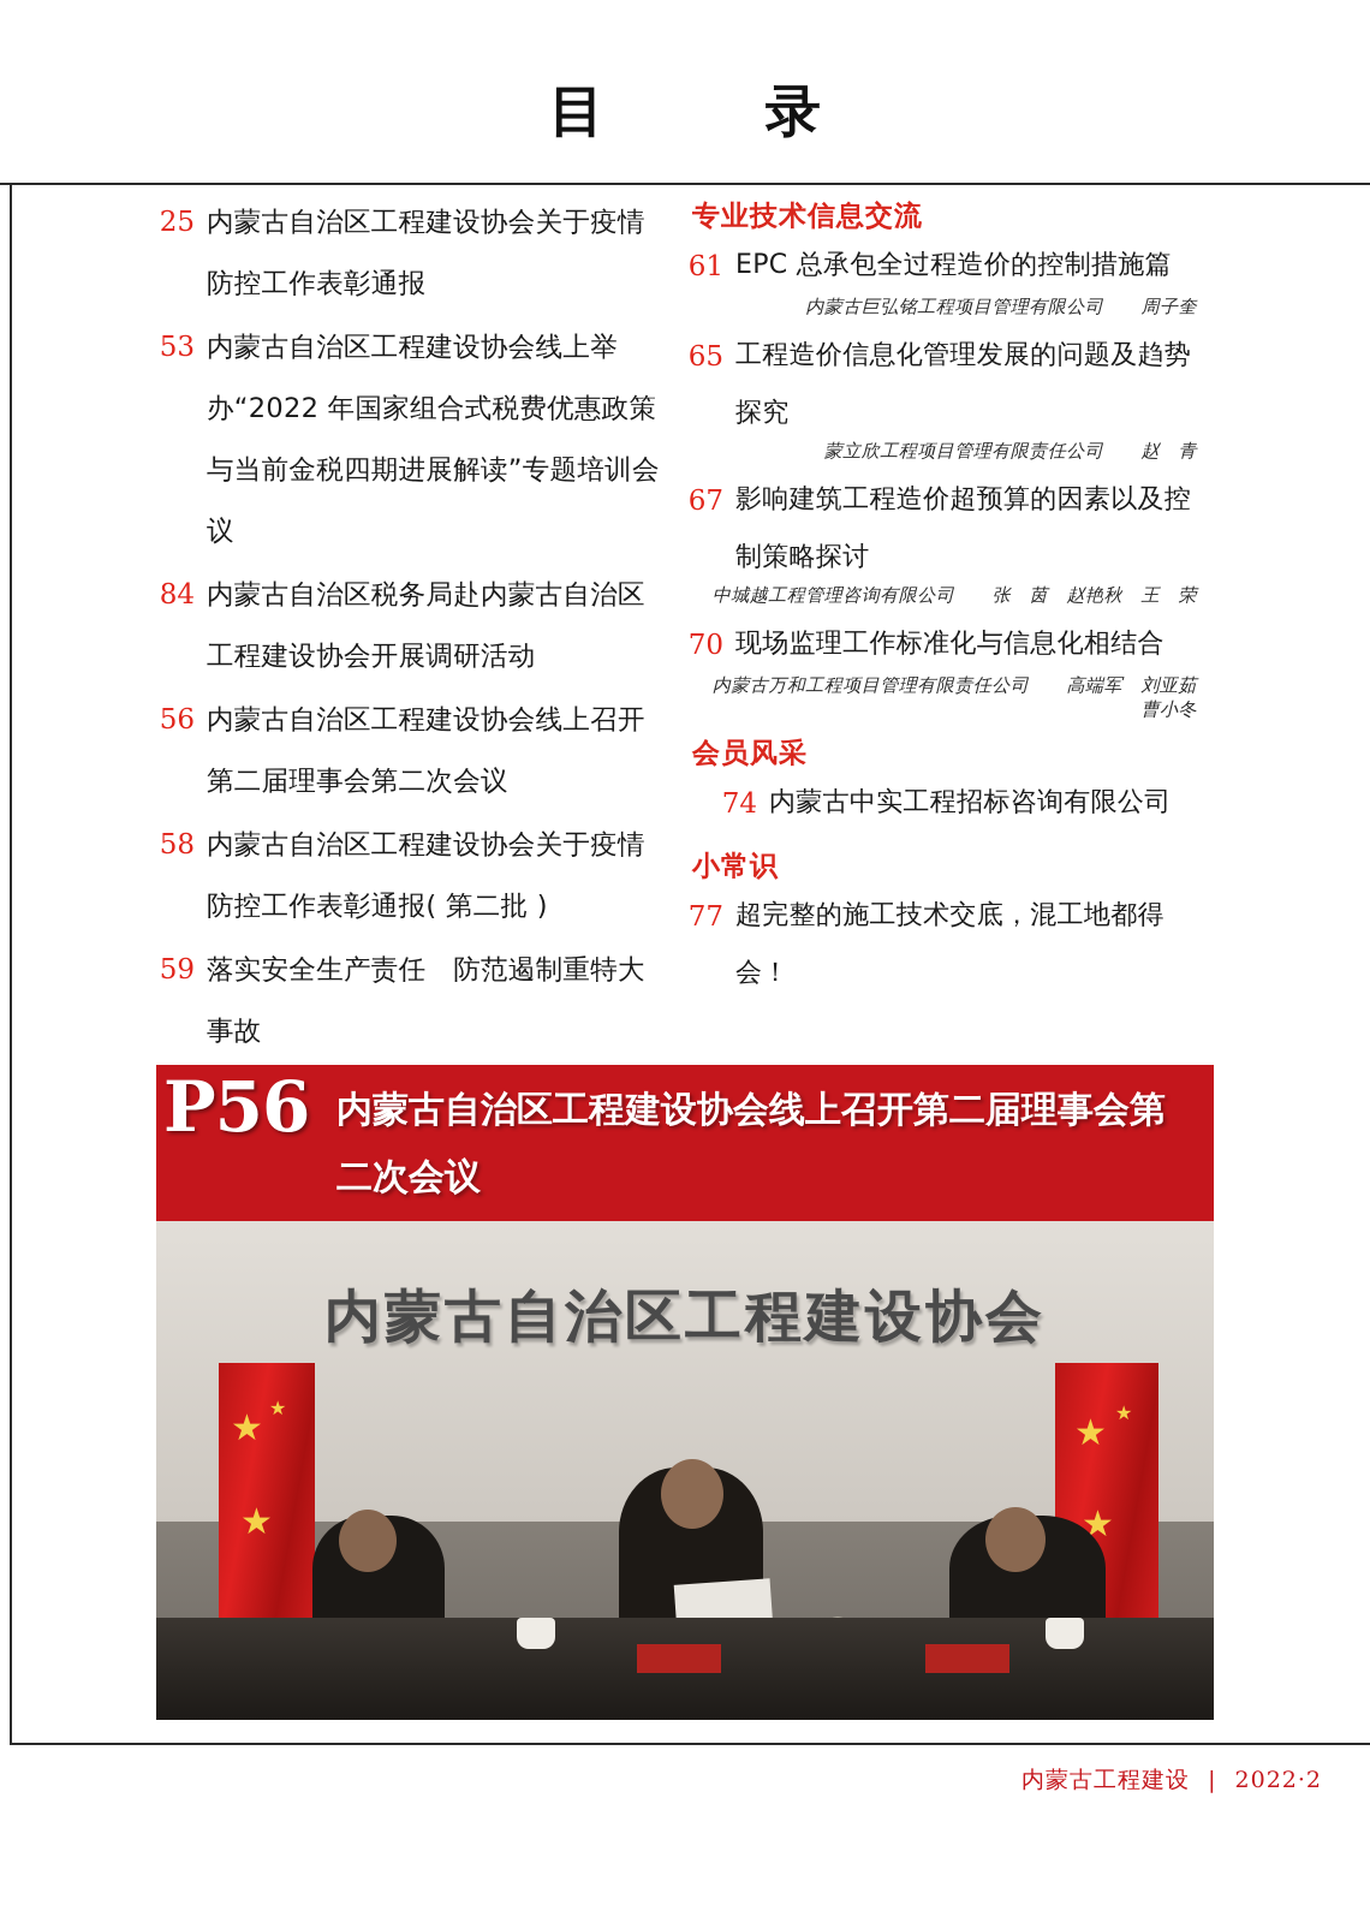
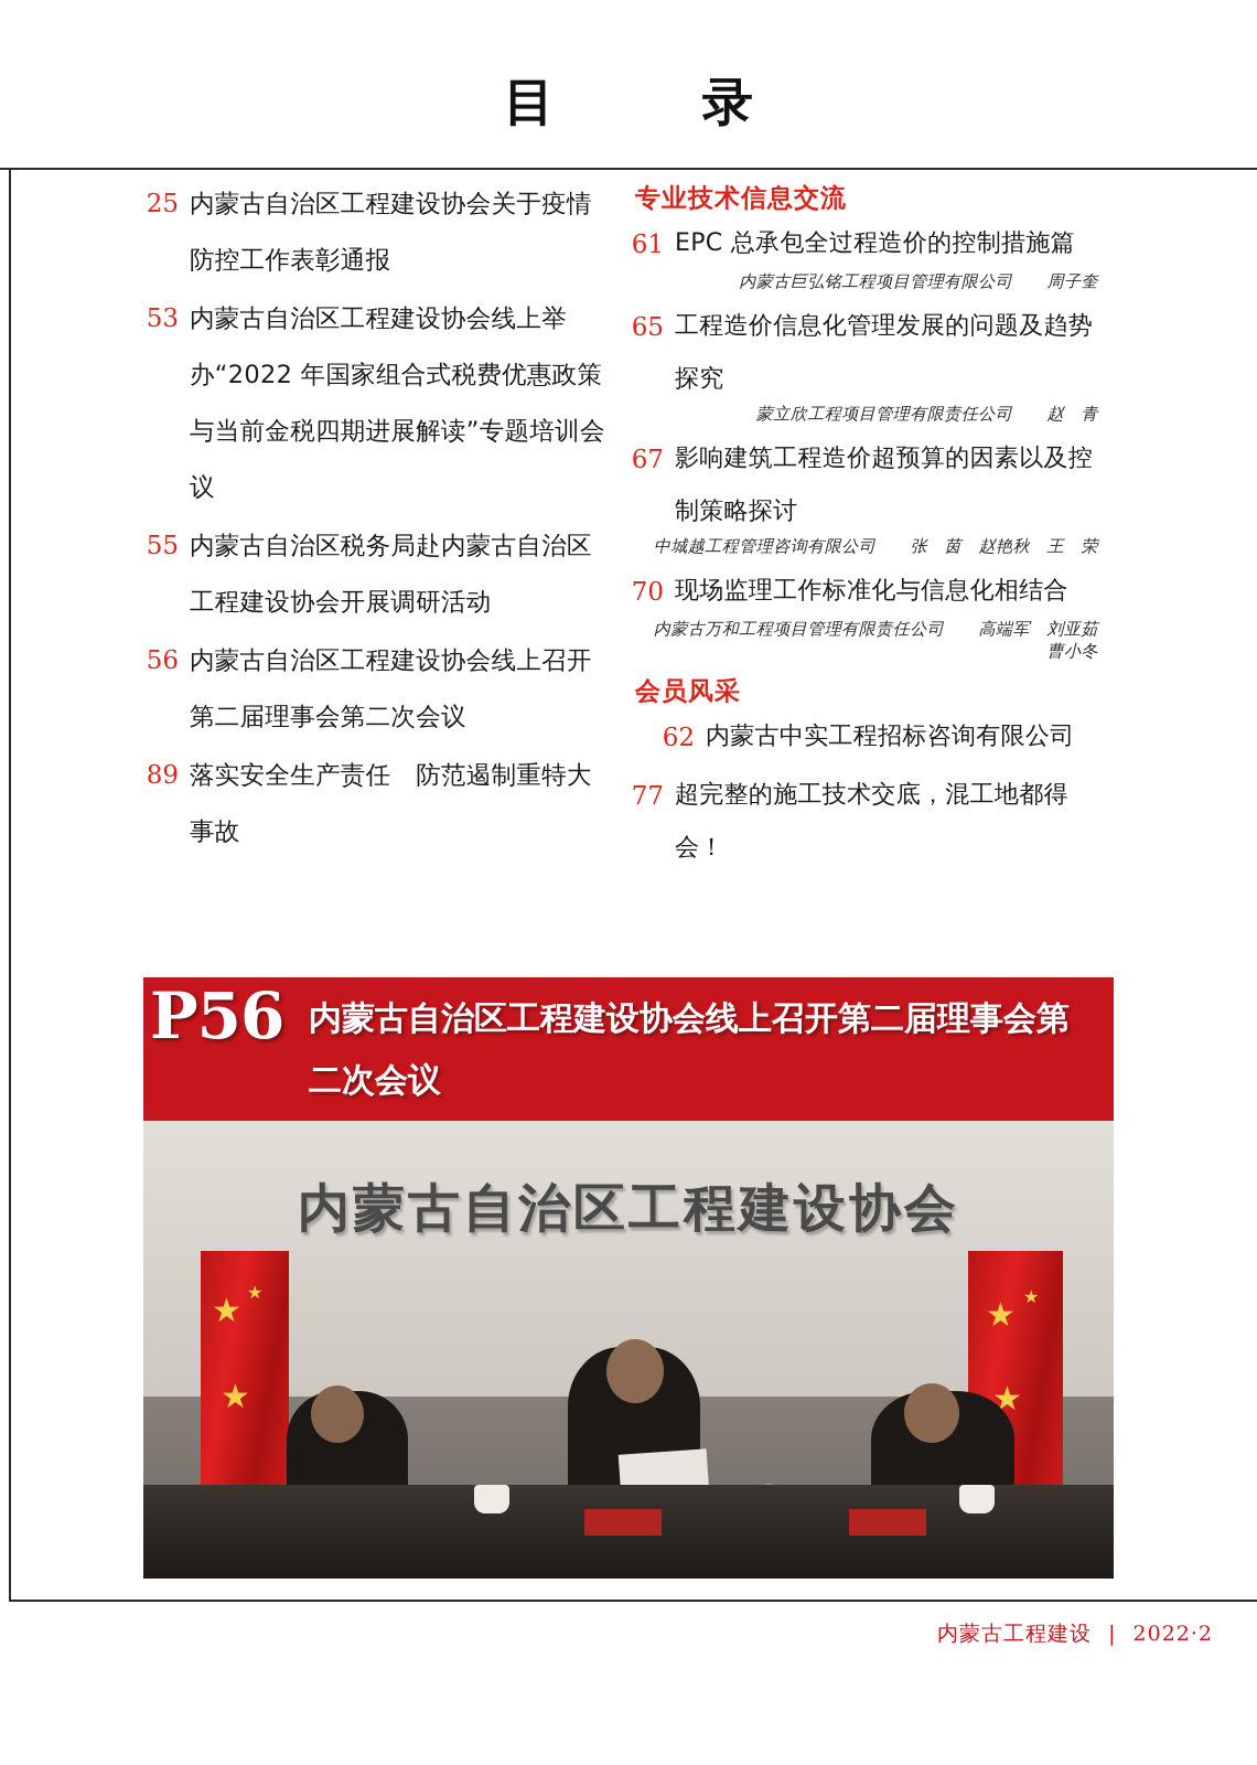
  目 录
  25
  内蒙古自治区工程建设协会关于疫情防控工作表彰通报
  53
  内蒙古自治区工程建设协会线上举办“2022 年国家组合式税费优惠政策与当前金税四期进展解读”专题培训会议
- 84
+ 55
  内蒙古自治区税务局赴内蒙古自治区工程建设协会开展调研活动
  56
  内蒙古自治区工程建设协会线上召开第二届理事会第二次会议
- 58
- 内蒙古自治区工程建设协会关于疫情防控工作表彰通报( 第二批 )
- 59
+ 89
  落实安全生产责任 防范遏制重特大事故
  专业技术信息交流
  61
  EPC 总承包全过程造价的控制措施篇
  内蒙古巨弘铭工程项目管理有限公司 周子奎
  65
  工程造价信息化管理发展的问题及趋势探究
  蒙立欣工程项目管理有限责任公司 赵 青
  67
  影响建筑工程造价超预算的因素以及控制策略探讨
  中城越工程管理咨询有限公司 张 茵 赵艳秋 王 荣
  70
  现场监理工作标准化与信息化相结合
  内蒙古万和工程项目管理有限责任公司 高端军 刘亚茹 曹小冬
  会员风采
- 74
+ 62
  内蒙古中实工程招标咨询有限公司
- 小常识
  77
  超完整的施工技术交底，混工地都得会！
  P56
  内蒙古自治区工程建设协会线上召开第二届理事会第二次会议
  内蒙古自治区工程建设协会
  ★
  ★
  ★
  ★
  ★
  ★
  内蒙古工程建设 | 2022·2
